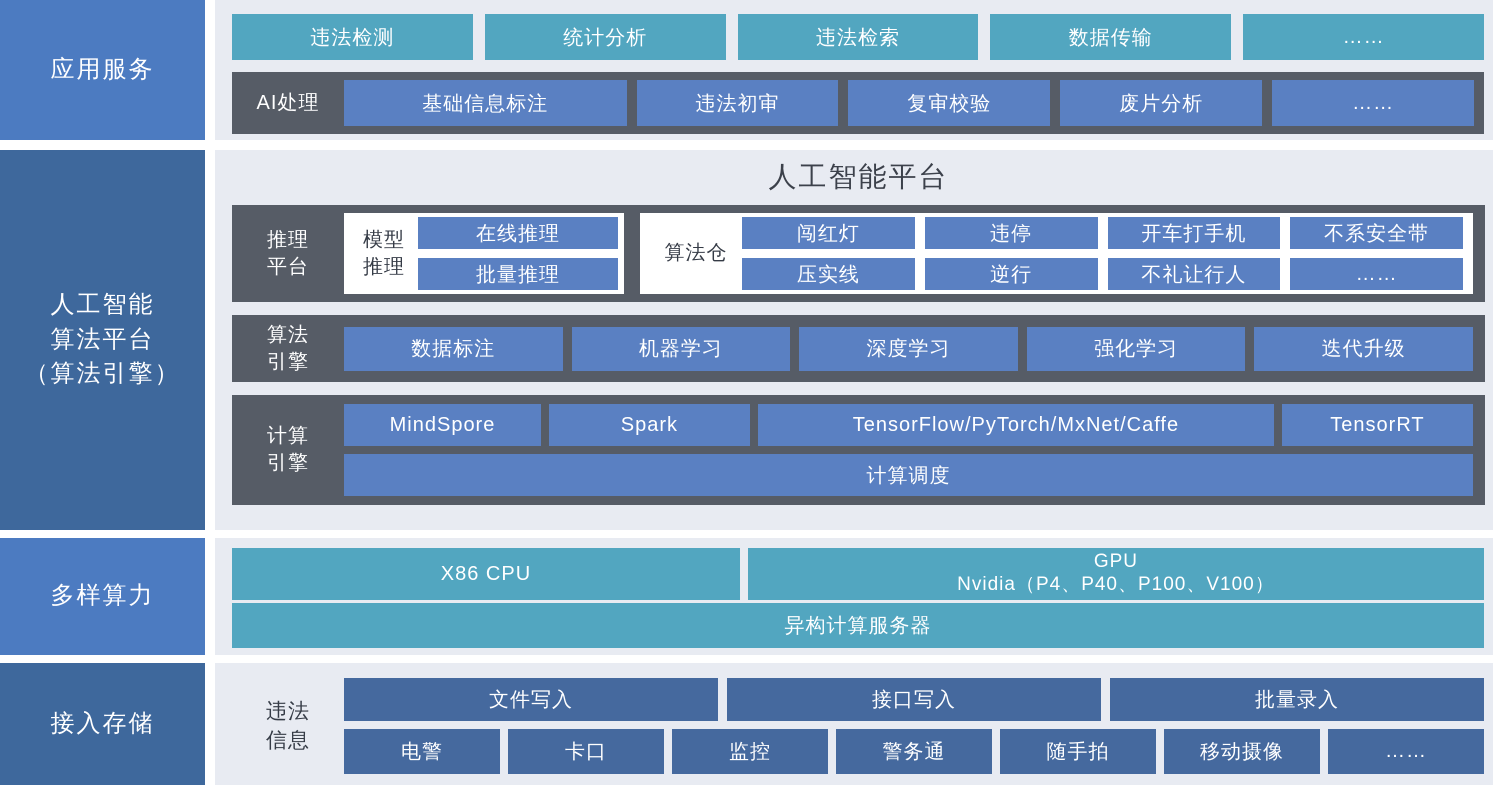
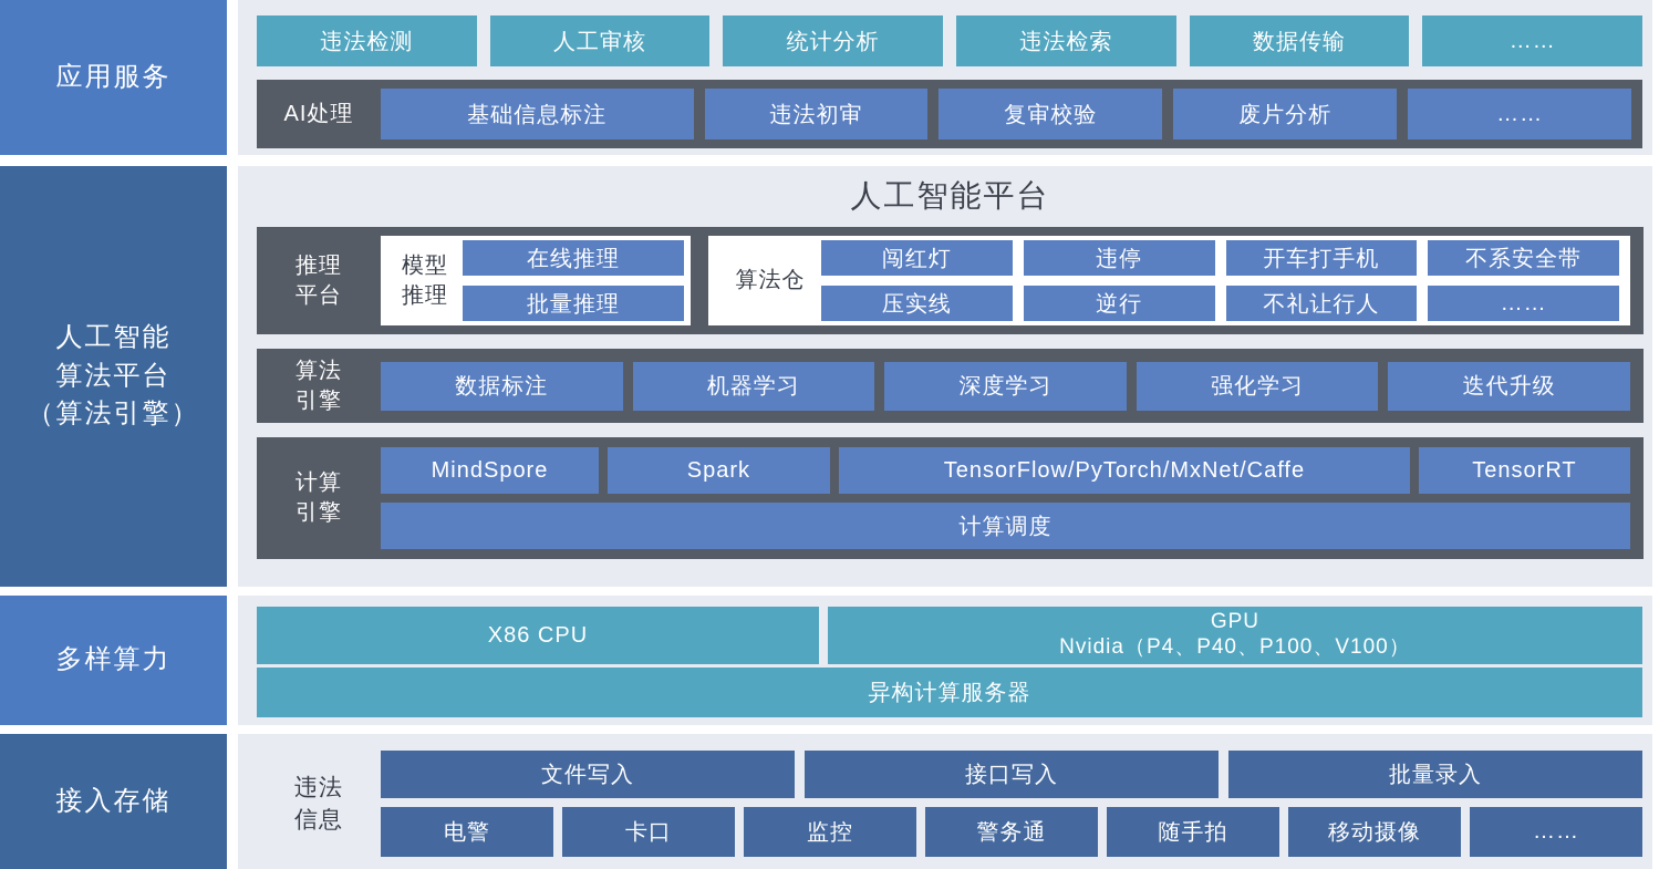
  应用服务
  违法检测
+ 人工审核
  统计分析
  违法检索
  数据传输
  ……
  AI处理
  基础信息标注
  违法初审
  复审校验
  废片分析
  ……
  人工智能
  算法平台
  （算法引擎）
  人工智能平台
  推理
  平台
  模型
  推理
  在线推理
  批量推理
  算法仓
  闯红灯
  违停
  开车打手机
  不系安全带
  压实线
  逆行
  不礼让行人
  ……
  算法
  引擎
  数据标注
  机器学习
  深度学习
  强化学习
  迭代升级
  计算
  引擎
  MindSpore
  Spark
  TensorFlow/PyTorch/MxNet/Caffe
  TensorRT
  计算调度
  多样算力
  X86 CPU
  GPU
  Nvidia（P4、P40、P100、V100）
  异构计算服务器
  接入存储
  违法
  信息
  文件写入
  接口写入
  批量录入
  电警
  卡口
  监控
  警务通
  随手拍
  移动摄像
  ……
